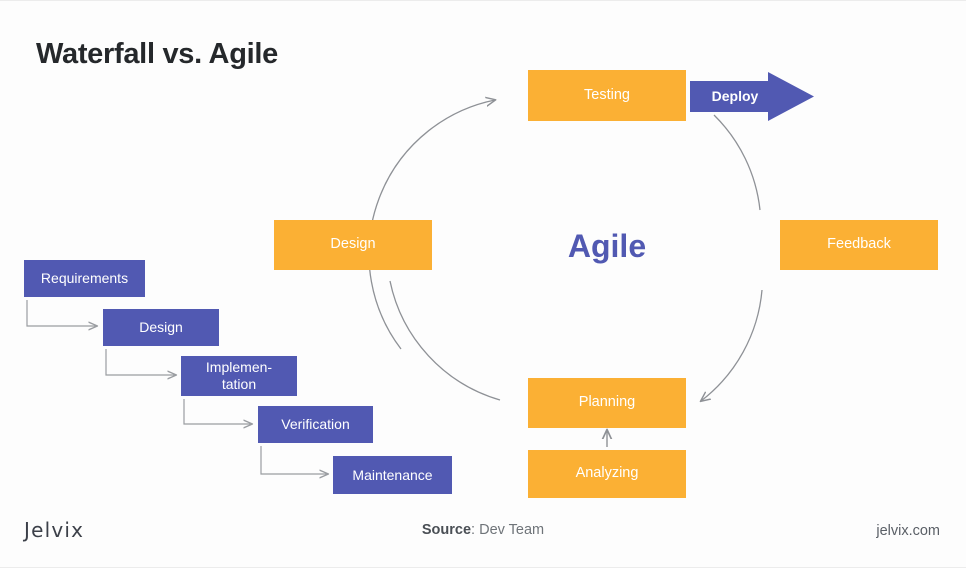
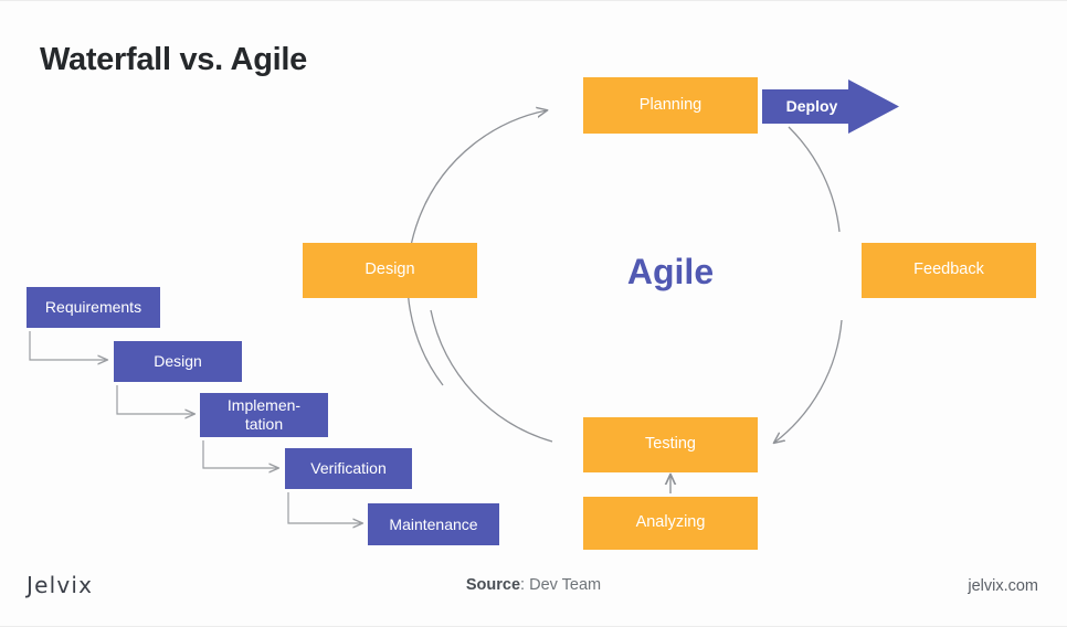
  Waterfall vs. Agile
  Requirements
  Design
  Implemen-
  tation
  Verification
  Maintenance
- Testing
+ Planning
  Feedback
- Planning
+ Testing
  Analyzing
  Design
  Agile
  Deploy
  Jelvix
  Source: Dev Team
  jelvix.com
